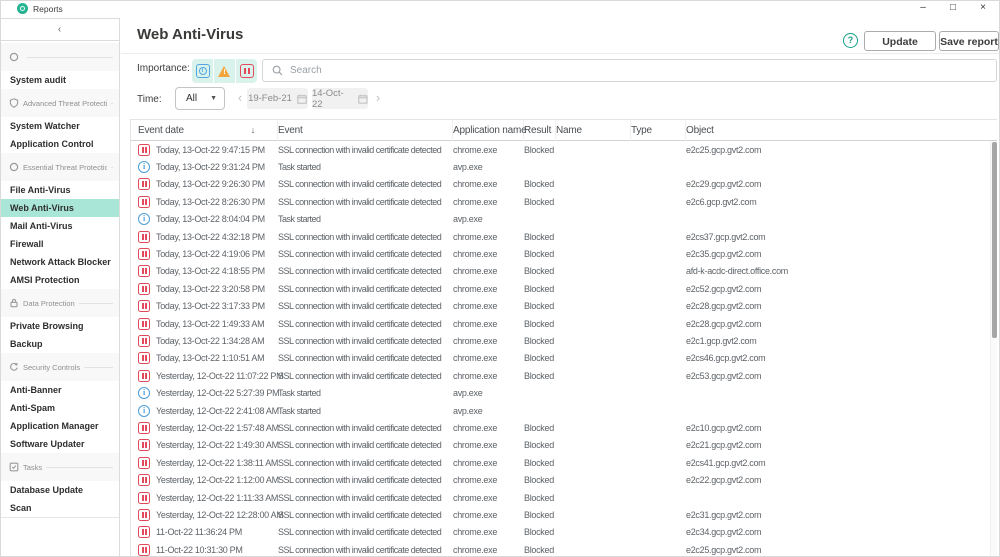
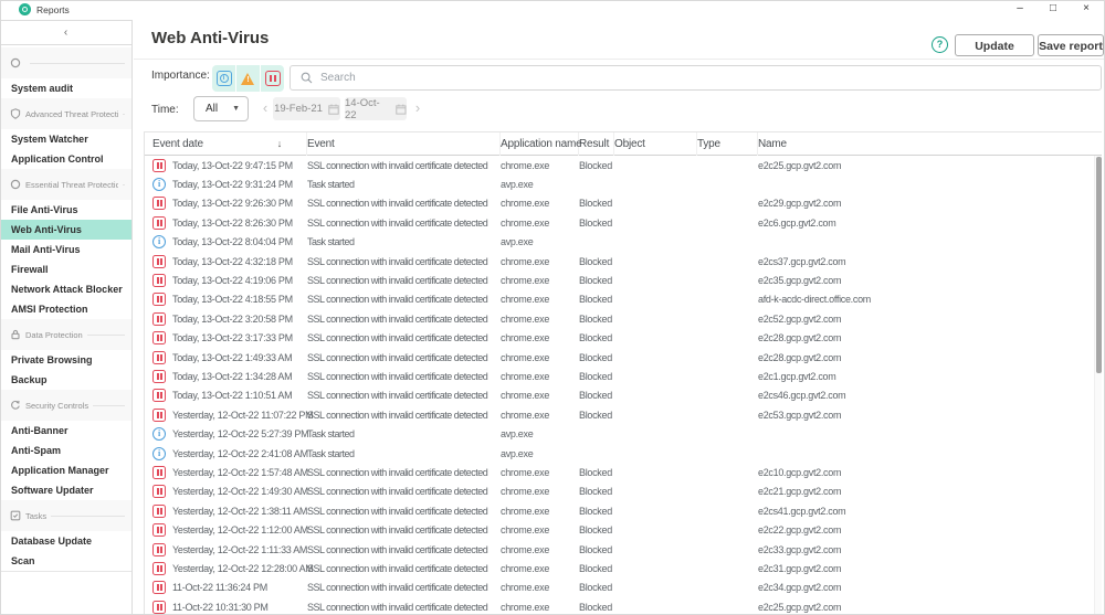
  Reports
  –
  □
  ×
  ‹
  System audit
  Advanced Threat Protecti
  System Watcher
  Application Control
  Essential Threat Protectio
  File Anti-Virus
  Web Anti-Virus
  Mail Anti-Virus
  Firewall
  Network Attack Blocker
  AMSI Protection
  Data Protection
  Private Browsing
  Backup
  Security Controls
  Anti-Banner
  Anti-Spam
  Application Manager
  Software Updater
  Tasks
  Database Update
  Scan
  Web Anti-Virus
  ?
  Update
  Save report
  Importance:
  Search
  Time:
  All
  ‹
  19-Feb-21
  14-Oct-22
  ›
  Event date
  ↓
  Event
  Application name
  Result
- Name
+ Object
  Type
- Object
+ Name
  Today, 13-Oct-22 9:47:15 PM
  SSL connection with invalid certificate detected
  chrome.exe
  Blocked
  e2c25.gcp.gvt2.com
  Today, 13-Oct-22 9:31:24 PM
  Task started
  avp.exe
  Today, 13-Oct-22 9:26:30 PM
  SSL connection with invalid certificate detected
  chrome.exe
  Blocked
  e2c29.gcp.gvt2.com
  Today, 13-Oct-22 8:26:30 PM
  SSL connection with invalid certificate detected
  chrome.exe
  Blocked
  e2c6.gcp.gvt2.com
  Today, 13-Oct-22 8:04:04 PM
  Task started
  avp.exe
  Today, 13-Oct-22 4:32:18 PM
  SSL connection with invalid certificate detected
  chrome.exe
  Blocked
  e2cs37.gcp.gvt2.com
  Today, 13-Oct-22 4:19:06 PM
  SSL connection with invalid certificate detected
  chrome.exe
  Blocked
  e2c35.gcp.gvt2.com
  Today, 13-Oct-22 4:18:55 PM
  SSL connection with invalid certificate detected
  chrome.exe
  Blocked
  afd-k-acdc-direct.office.com
  Today, 13-Oct-22 3:20:58 PM
  SSL connection with invalid certificate detected
  chrome.exe
  Blocked
  e2c52.gcp.gvt2.com
  Today, 13-Oct-22 3:17:33 PM
  SSL connection with invalid certificate detected
  chrome.exe
  Blocked
  e2c28.gcp.gvt2.com
  Today, 13-Oct-22 1:49:33 AM
  SSL connection with invalid certificate detected
  chrome.exe
  Blocked
  e2c28.gcp.gvt2.com
  Today, 13-Oct-22 1:34:28 AM
  SSL connection with invalid certificate detected
  chrome.exe
  Blocked
  e2c1.gcp.gvt2.com
  Today, 13-Oct-22 1:10:51 AM
  SSL connection with invalid certificate detected
  chrome.exe
  Blocked
  e2cs46.gcp.gvt2.com
  Yesterday, 12-Oct-22 11:07:22 PM
  SSL connection with invalid certificate detected
  chrome.exe
  Blocked
  e2c53.gcp.gvt2.com
  Yesterday, 12-Oct-22 5:27:39 PM
  Task started
  avp.exe
  Yesterday, 12-Oct-22 2:41:08 AM
  Task started
  avp.exe
  Yesterday, 12-Oct-22 1:57:48 AM
  SSL connection with invalid certificate detected
  chrome.exe
  Blocked
  e2c10.gcp.gvt2.com
  Yesterday, 12-Oct-22 1:49:30 AM
  SSL connection with invalid certificate detected
  chrome.exe
  Blocked
  e2c21.gcp.gvt2.com
  Yesterday, 12-Oct-22 1:38:11 AM
  SSL connection with invalid certificate detected
  chrome.exe
  Blocked
  e2cs41.gcp.gvt2.com
  Yesterday, 12-Oct-22 1:12:00 AM
  SSL connection with invalid certificate detected
  chrome.exe
  Blocked
  e2c22.gcp.gvt2.com
  Yesterday, 12-Oct-22 1:11:33 AM
  SSL connection with invalid certificate detected
  chrome.exe
  Blocked
+ e2c33.gcp.gvt2.com
  Yesterday, 12-Oct-22 12:28:00 AM
  SSL connection with invalid certificate detected
  chrome.exe
  Blocked
  e2c31.gcp.gvt2.com
  11-Oct-22 11:36:24 PM
  SSL connection with invalid certificate detected
  chrome.exe
  Blocked
  e2c34.gcp.gvt2.com
  11-Oct-22 10:31:30 PM
  SSL connection with invalid certificate detected
  chrome.exe
  Blocked
  e2c25.gcp.gvt2.com
